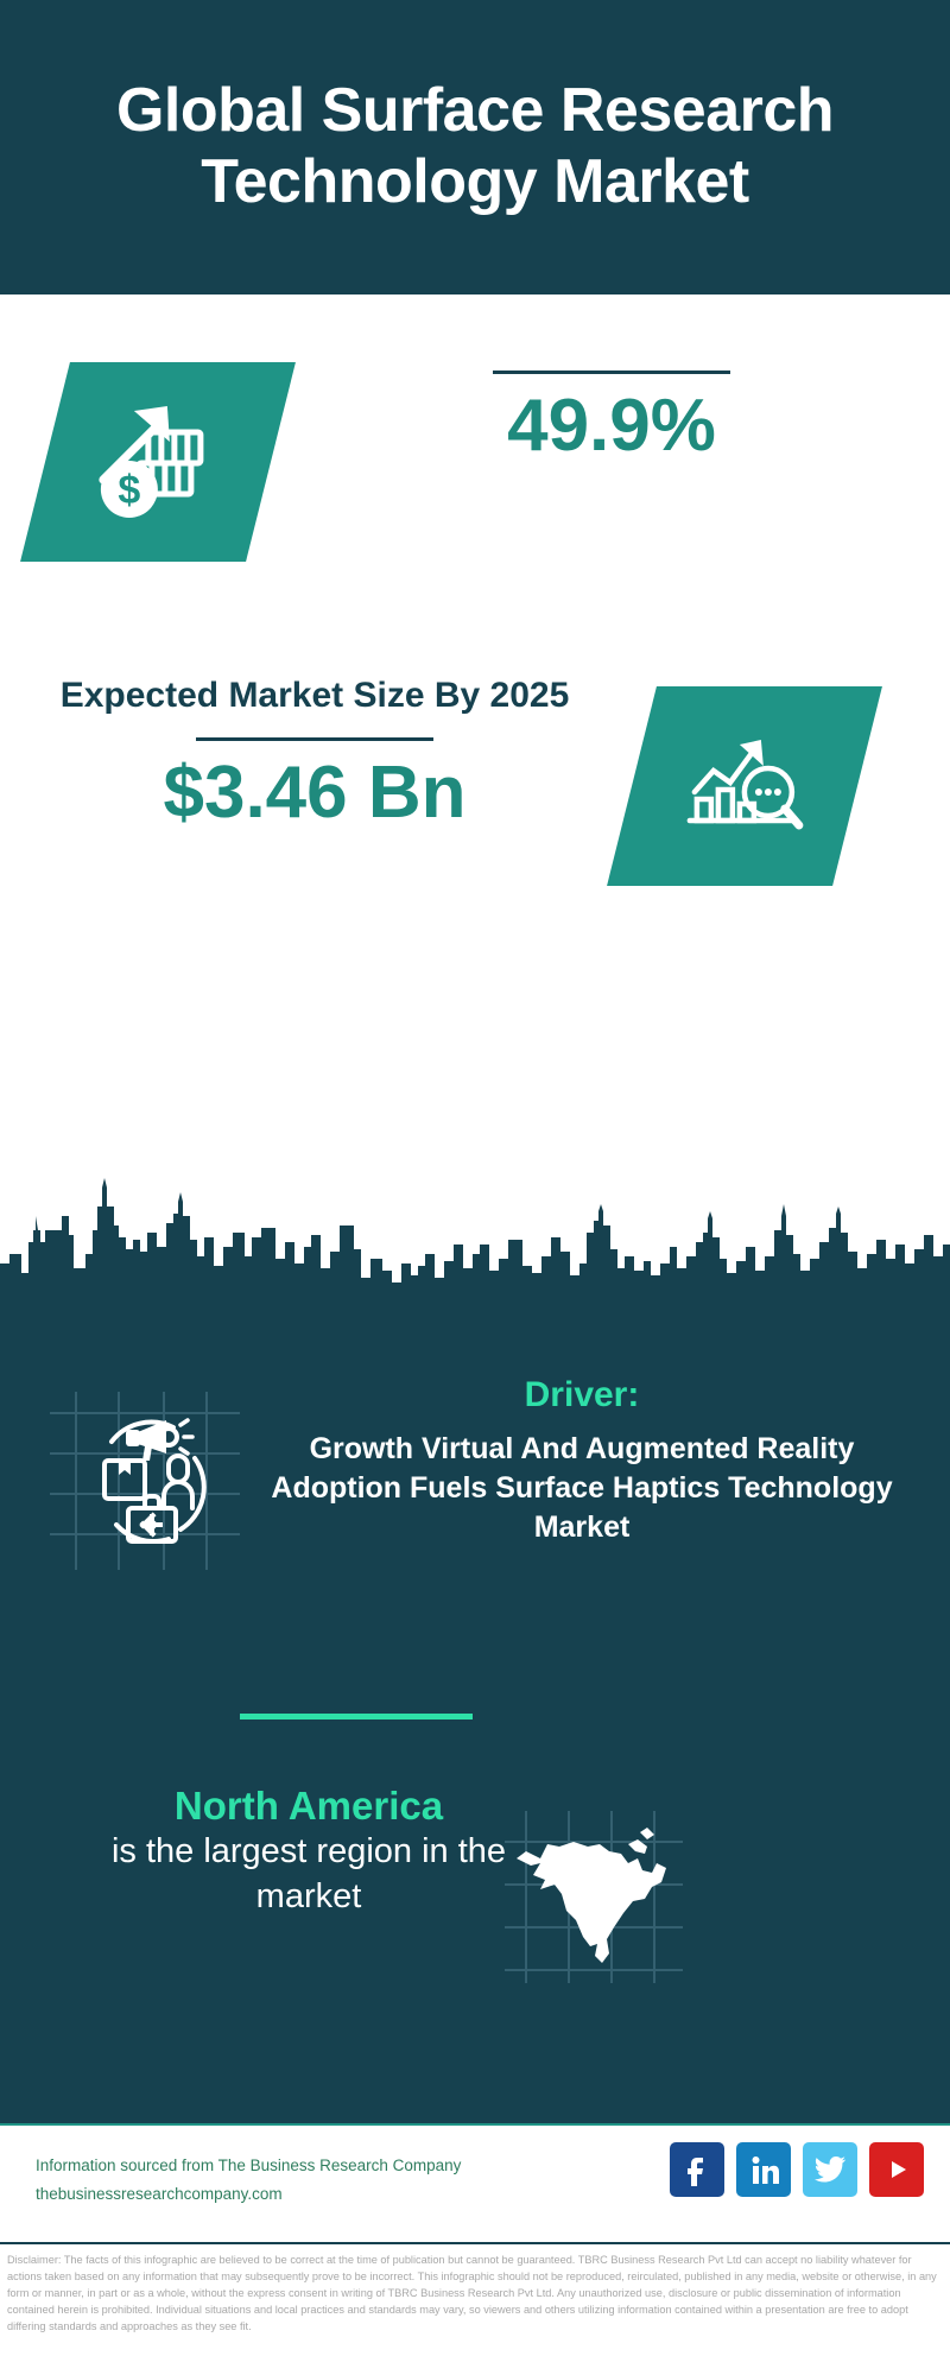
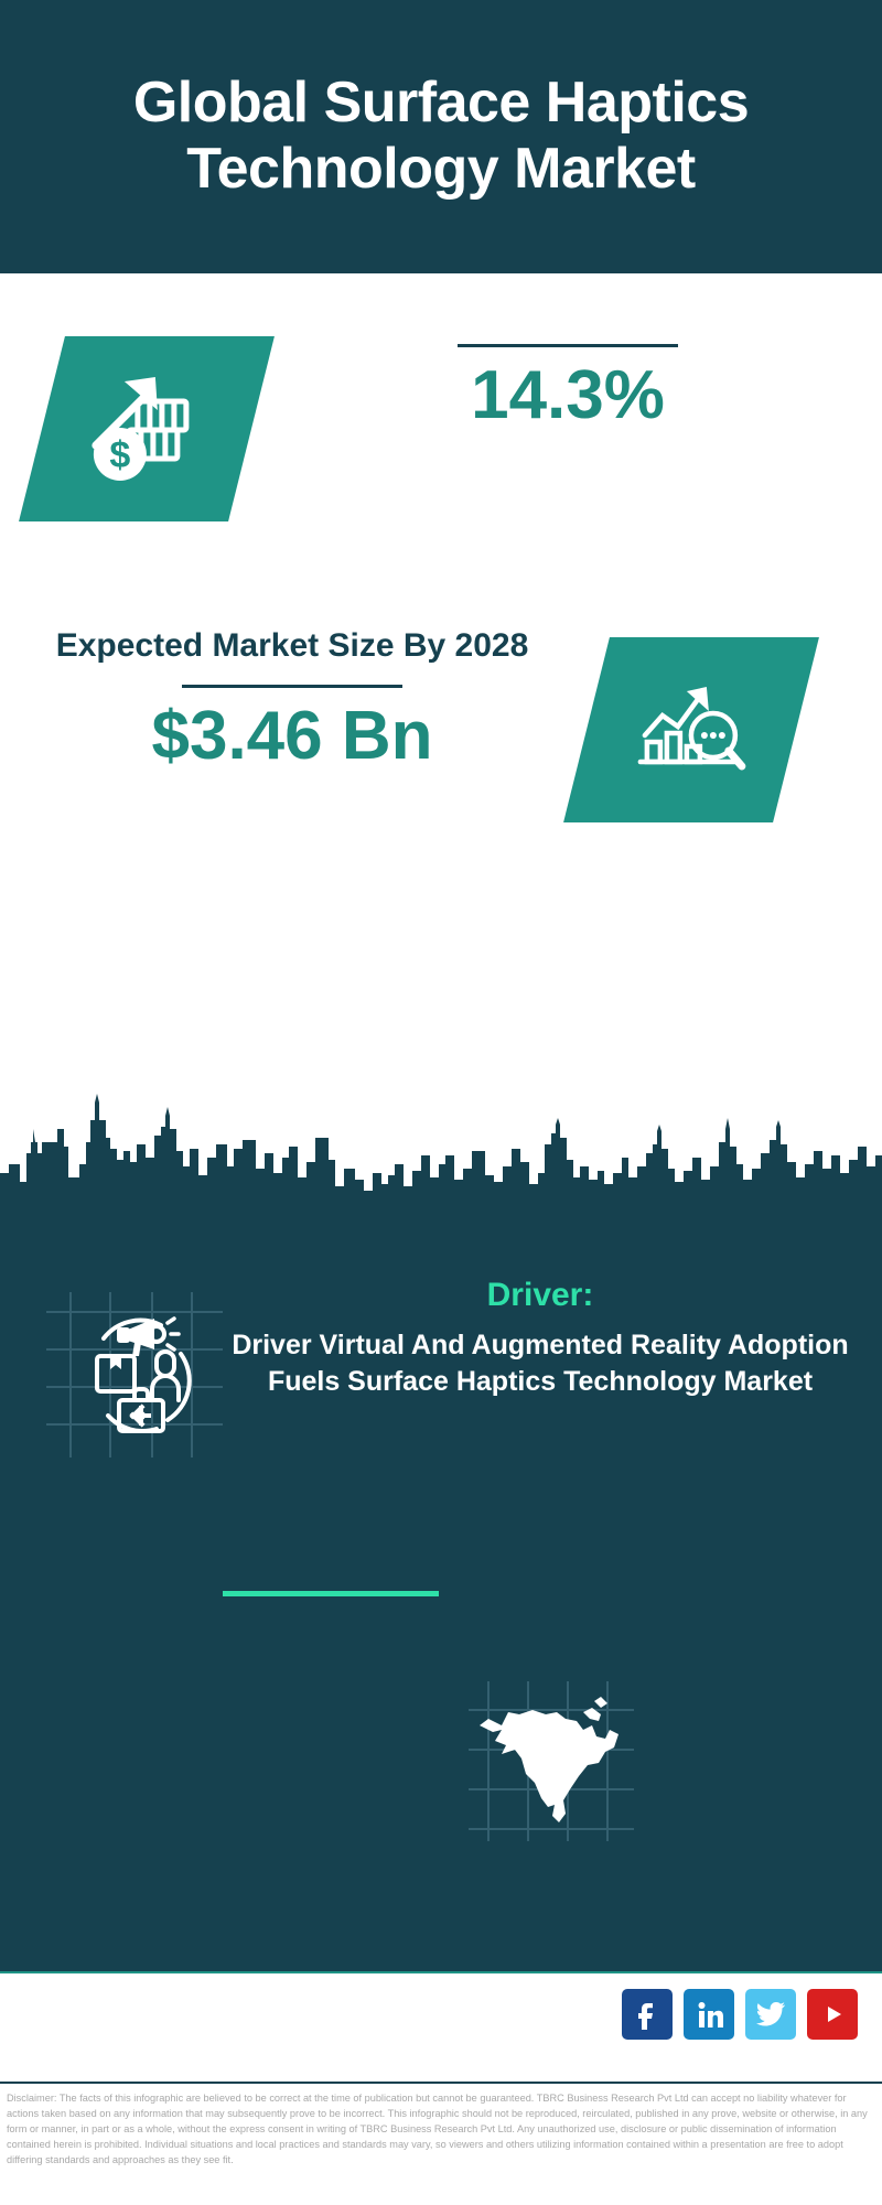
- Global Surface Research Technology Market
+ Global Surface Haptics Technology Market
- 49.9%
+ 14.3%
- Expected Market Size By 2025
+ Expected Market Size By 2028
  $3.46 Bn
  Driver:
- Growth Virtual And Augmented Reality Adoption Fuels Surface Haptics Technology Market
+ Driver Virtual And Augmented Reality Adoption Fuels Surface Haptics Technology Market
- North America
- is the largest region in the market
- Information sourced from The Business Research Company
- thebusinessresearchcompany.com
- Disclaimer: The facts of this infographic are believed to be correct at the time of publication but cannot be guaranteed. TBRC Business Research Pvt Ltd can accept no liability whatever for actions taken based on any information that may subsequently prove to be incorrect. This infographic should not be reproduced, reirculated, published in any media, website or otherwise, in any form or manner, in part or as a whole, without the express consent in writing of TBRC Business Research Pvt Ltd. Any unauthorized use, disclosure or public dissemination of information contained herein is prohibited. Individual situations and local practices and standards may vary, so viewers and others utilizing information contained within a presentation are free to adopt differing standards and approaches as they see fit.
+ Disclaimer: The facts of this infographic are believed to be correct at the time of publication but cannot be guaranteed. TBRC Business Research Pvt Ltd can accept no liability whatever for actions taken based on any information that may subsequently prove to be incorrect. This infographic should not be reproduced, reirculated, published in any prove, website or otherwise, in any form or manner, in part or as a whole, without the express consent in writing of TBRC Business Research Pvt Ltd. Any unauthorized use, disclosure or public dissemination of information contained herein is prohibited. Individual situations and local practices and standards may vary, so viewers and others utilizing information contained within a presentation are free to adopt differing standards and approaches as they see fit.
